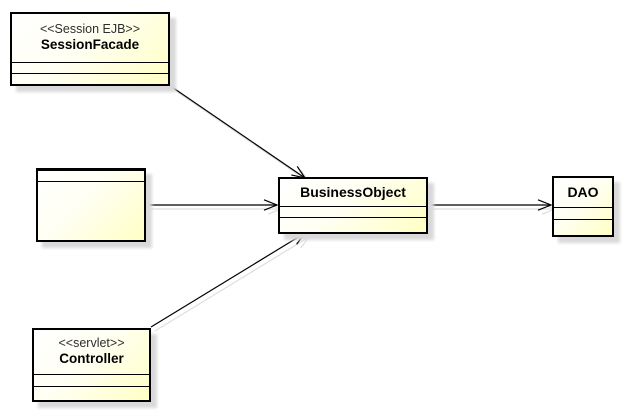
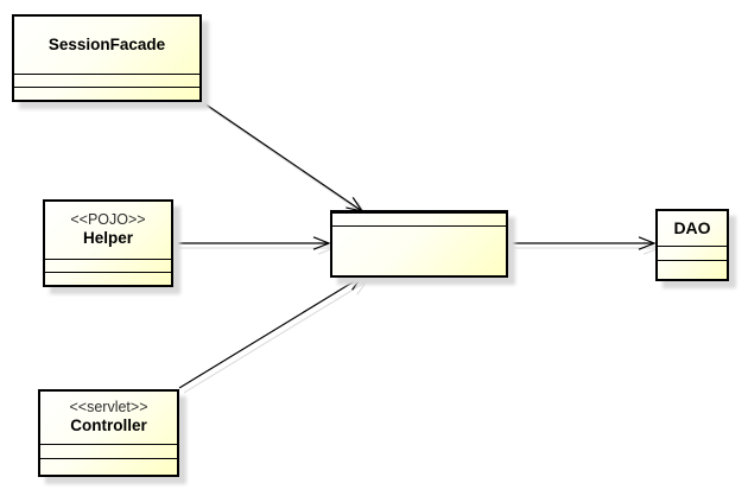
- <<Session EJB>>
  SessionFacade
+ <<POJO>>
+ Helper
  <<servlet>>
  Controller
- BusinessObject
  DAO
